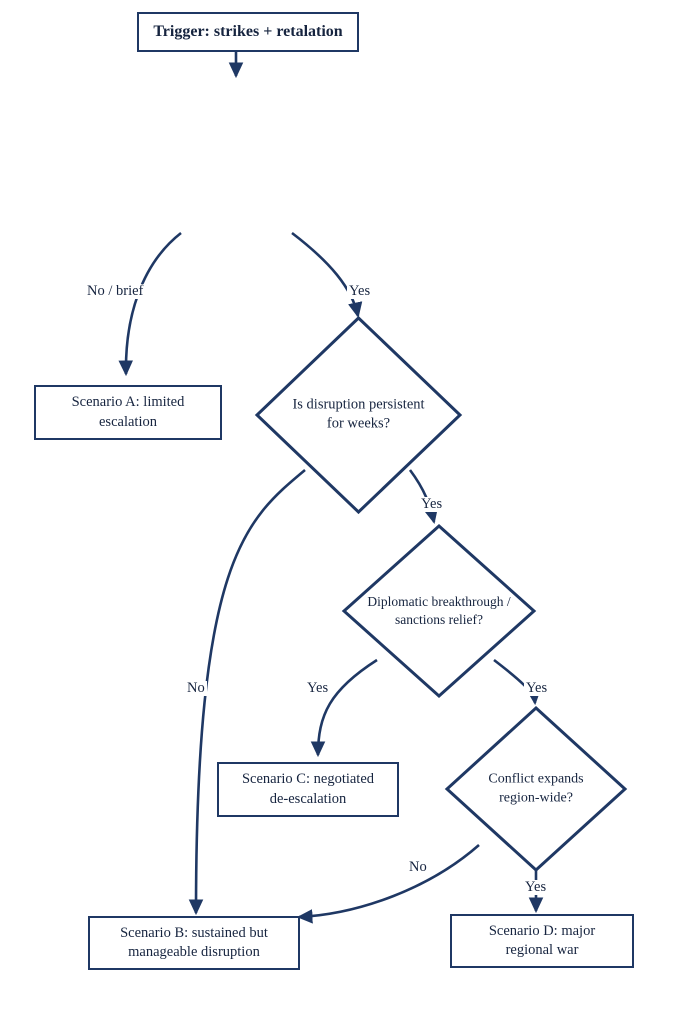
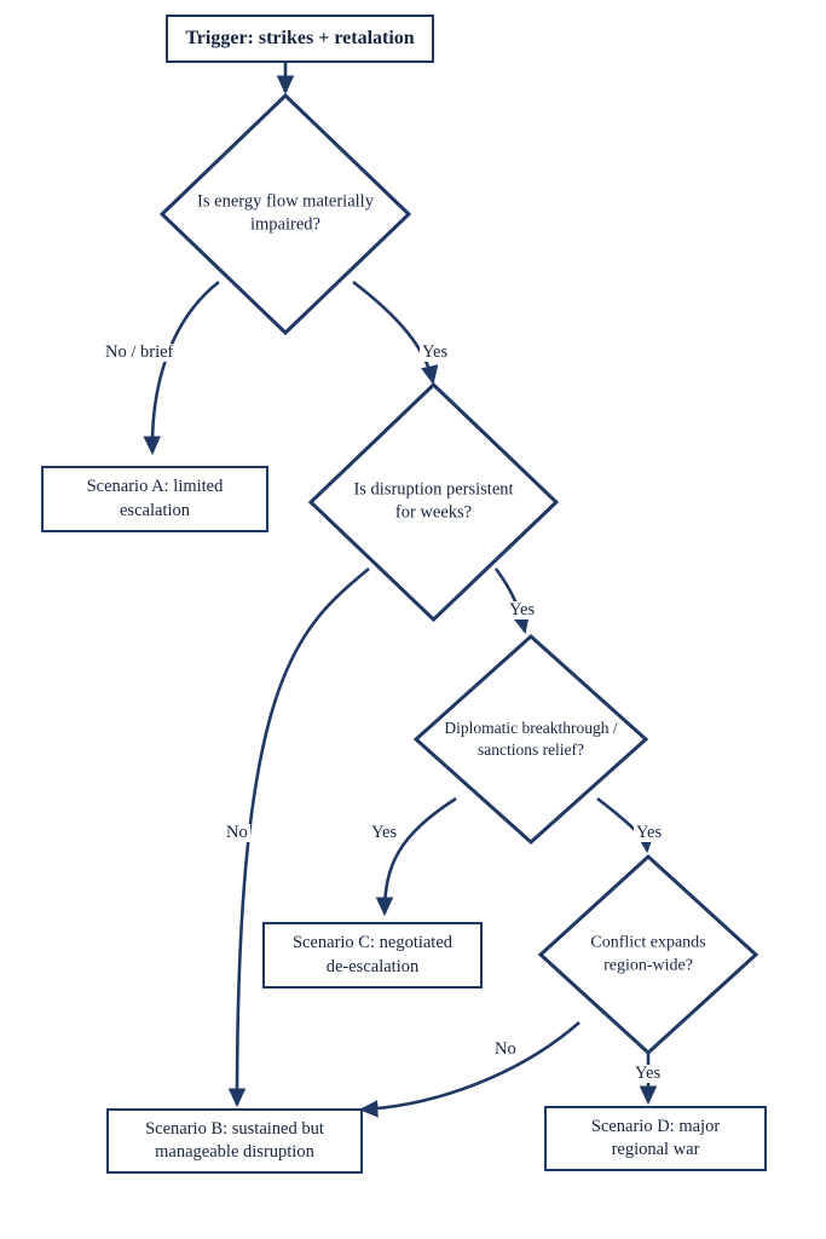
  Trigger: strikes + retalation
+ Is energy flow materially
+ impaired?
  Scenario A: limited
  escalation
  Is disruption persistent
  for weeks?
  Diplomatic breakthrough /
  sanctions relief?
  Scenario C: negotiated
  de-escalation
  Conflict expands
  region-wide?
  Scenario B: sustained but
  manageable disruption
  Scenario D: major
  regional war
  No / brief
  Yes
  No
  Yes
  Yes
  Yes
  No
  Yes
